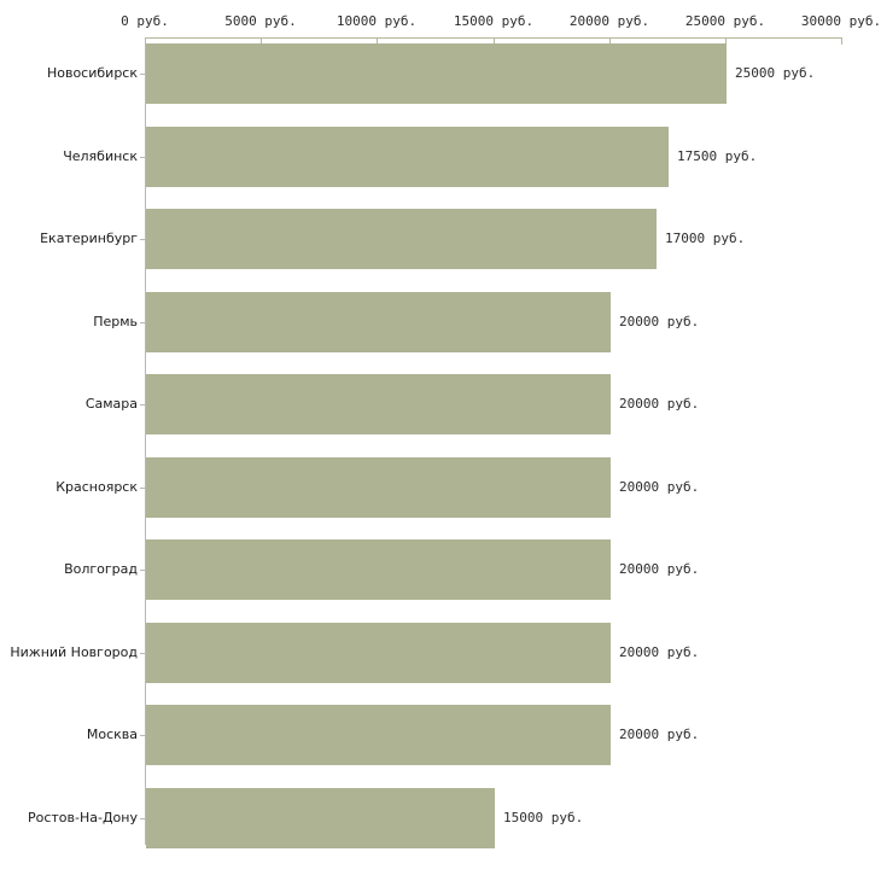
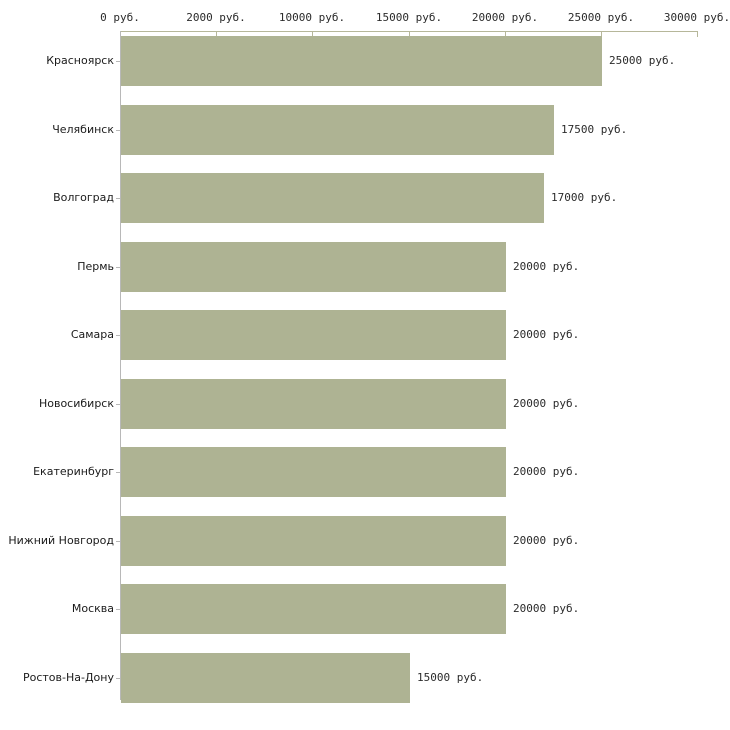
  0 руб.
- 5000 руб.
+ 2000 руб.
  10000 руб.
  15000 руб.
  20000 руб.
  25000 руб.
  30000 руб.
  25000 руб.
- Новосибирск
+ Красноярск
  17500 руб.
  Челябинск
  17000 руб.
- Екатеринбург
+ Волгоград
  20000 руб.
  Пермь
  20000 руб.
  Самара
  20000 руб.
- Красноярск
+ Новосибирск
  20000 руб.
- Волгоград
+ Екатеринбург
  20000 руб.
  Нижний Новгород
  20000 руб.
  Москва
  15000 руб.
  Ростов-На-Дону
